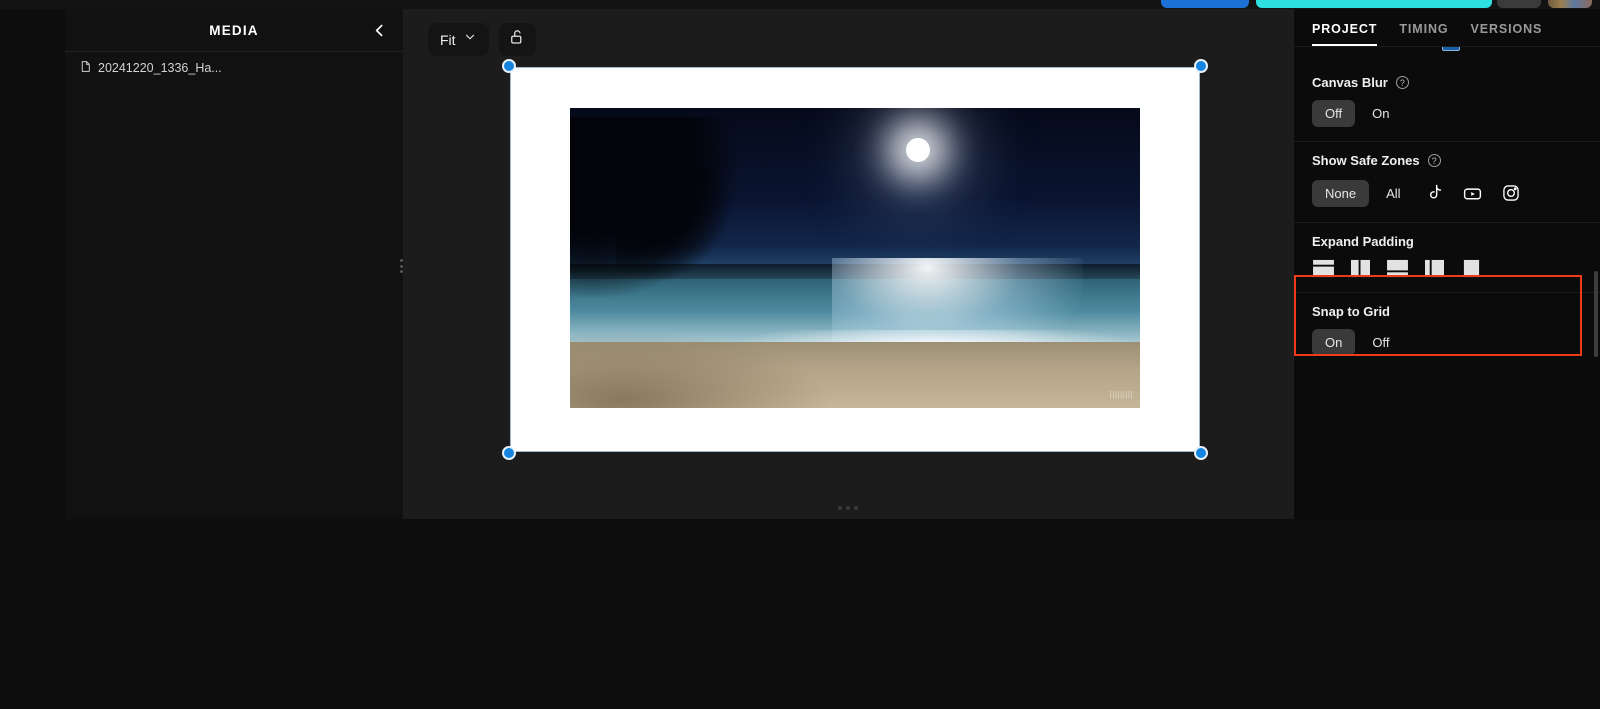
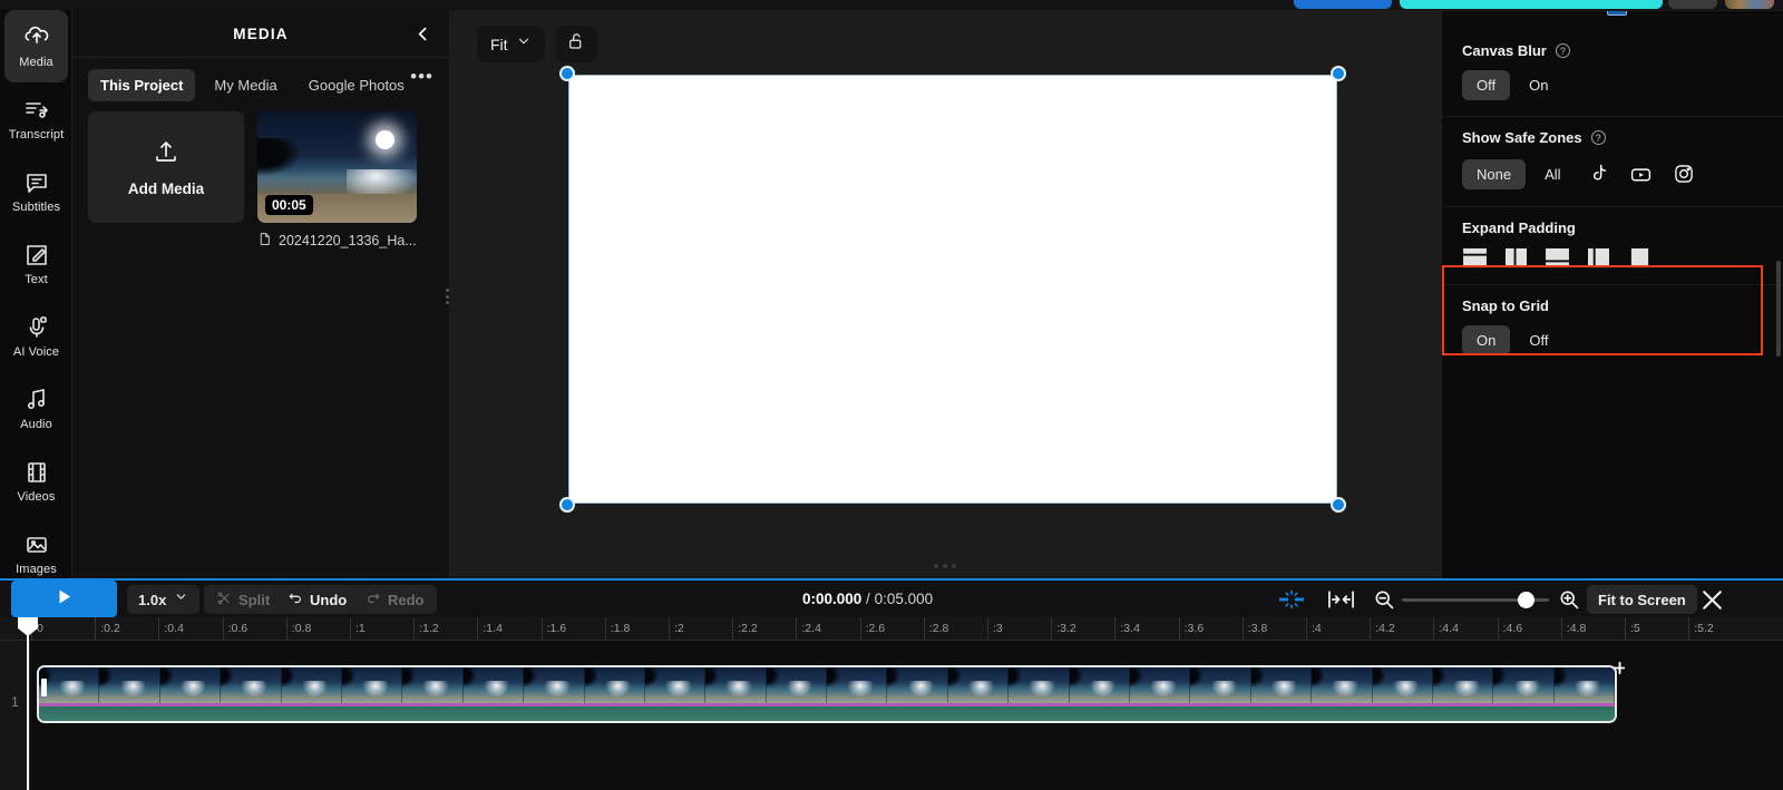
+ Media
+ Transcript
+ Subtitles
+ Text
+ AI Voice
+ Audio
+ Videos
+ Images
  MEDIA
+ This Project
+ My Media
+ Google Photos
+ •••
+ Add Media
+ 00:05
  20241220_1336_Ha...
  Fit
- |||||||||
- PROJECT
- TIMING
- VERSIONS
  Canvas Blur
  ?
  Off
  On
  Show Safe Zones
  ?
  None
  All
  Expand Padding
  Snap to Grid
  On
  Off
+ 1.0x
+ Split
+ Undo
+ Redo
+ 0:00.000 / 0:05.000
+ Fit to Screen
+ 0
+ :0.2
+ :0.4
+ :0.6
+ :0.8
+ :1
+ :1.2
+ :1.4
+ :1.6
+ :1.8
+ :2
+ :2.2
+ :2.4
+ :2.6
+ :2.8
+ :3
+ :3.2
+ :3.4
+ :3.6
+ :3.8
+ :4
+ :4.2
+ :4.4
+ :4.6
+ :4.8
+ :5
+ :5.2
+ 1
